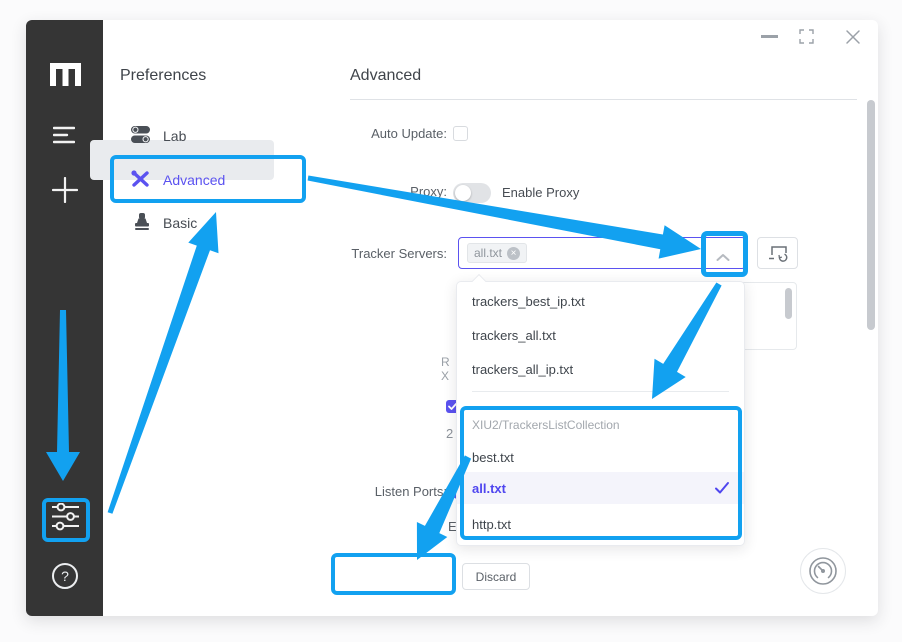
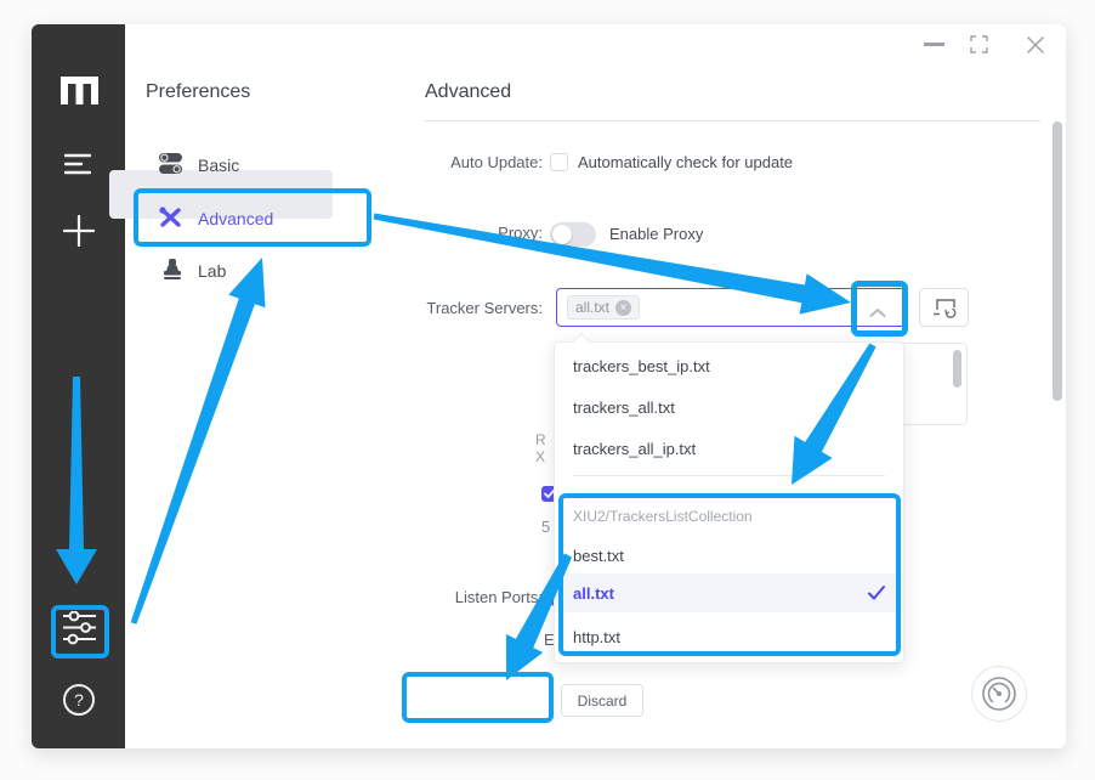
  ?
  Preferences
- Lab
+ Basic
  Advanced
- Basic
+ Lab
  Advanced
  Auto Update:
+ Automatically check for update
  Proxy:
  Enable Proxy
  Tracker Servers:
  all.txt
  ×
  R
  X
- 2
+ 5
  Listen Ports
  E
  Discard
  trackers_best_ip.txt
  trackers_all.txt
  trackers_all_ip.txt
  XIU2/TrackersListCollection
  best.txt
  all.txt
  http.txt
